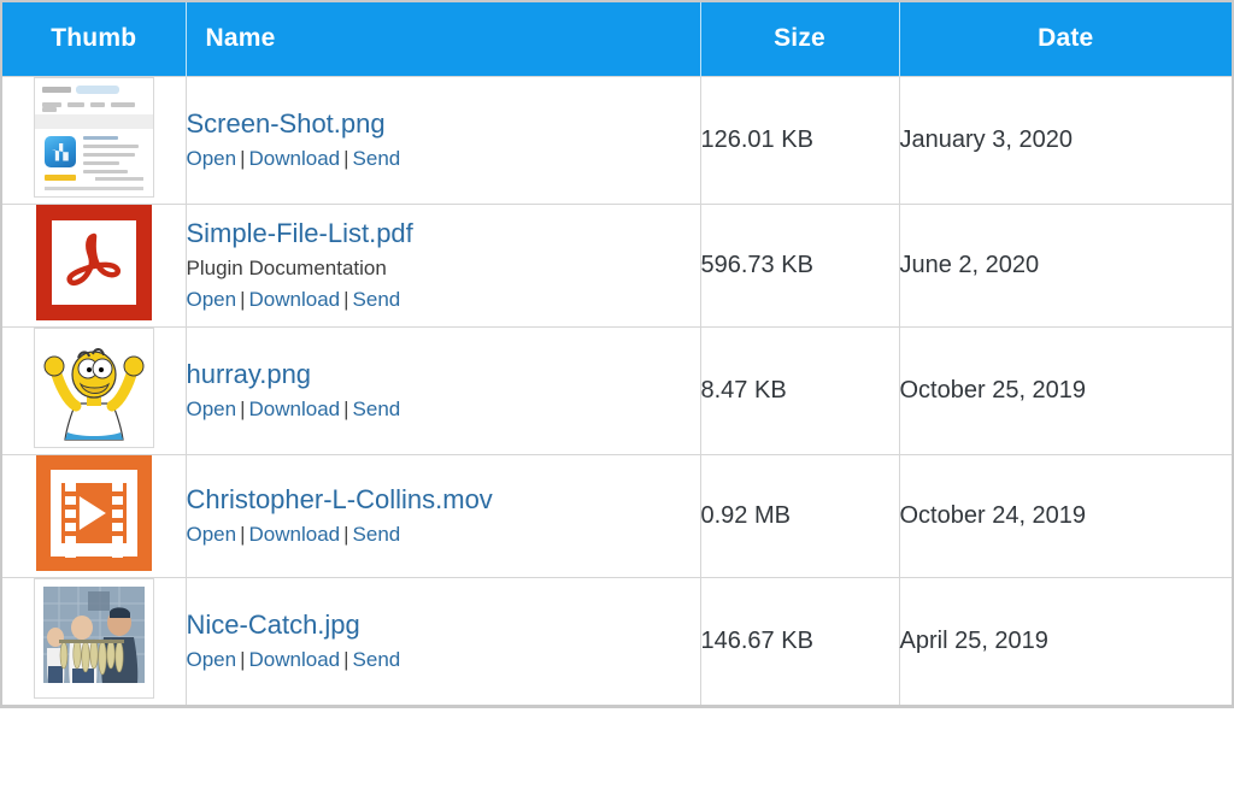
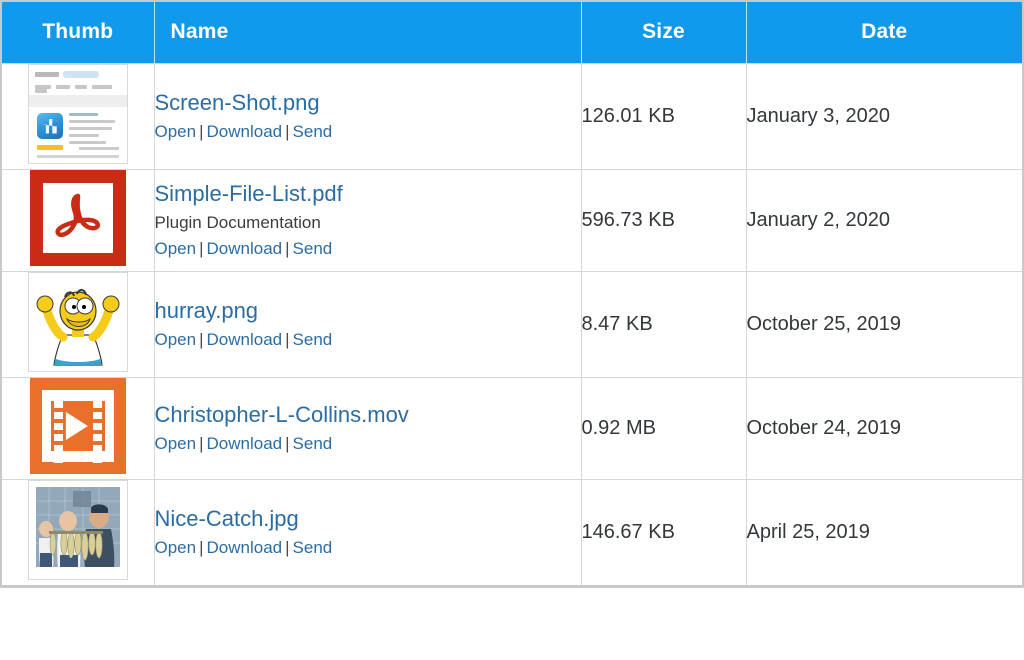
  Thumb	Name	Size	Date
  	Screen-Shot.png Open | Download | Send	126.01 KB	January 3, 2020
- 	Simple-File-List.pdf Plugin Documentation Open | Download | Send	596.73 KB	June 2, 2020
+ 	Simple-File-List.pdf Plugin Documentation Open | Download | Send	596.73 KB	January 2, 2020
  	hurray.png Open | Download | Send	8.47 KB	October 25, 2019
  	Christopher-L-Collins.mov Open | Download | Send	0.92 MB	October 24, 2019
  	Nice-Catch.jpg Open | Download | Send	146.67 KB	April 25, 2019
